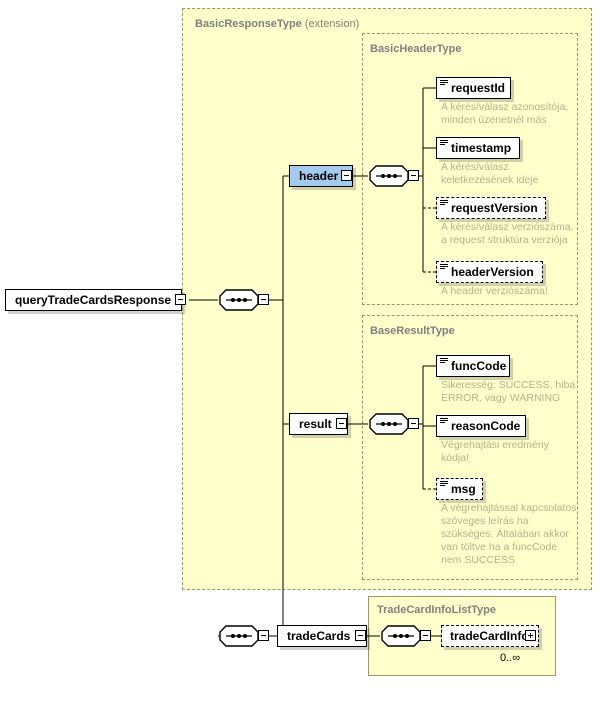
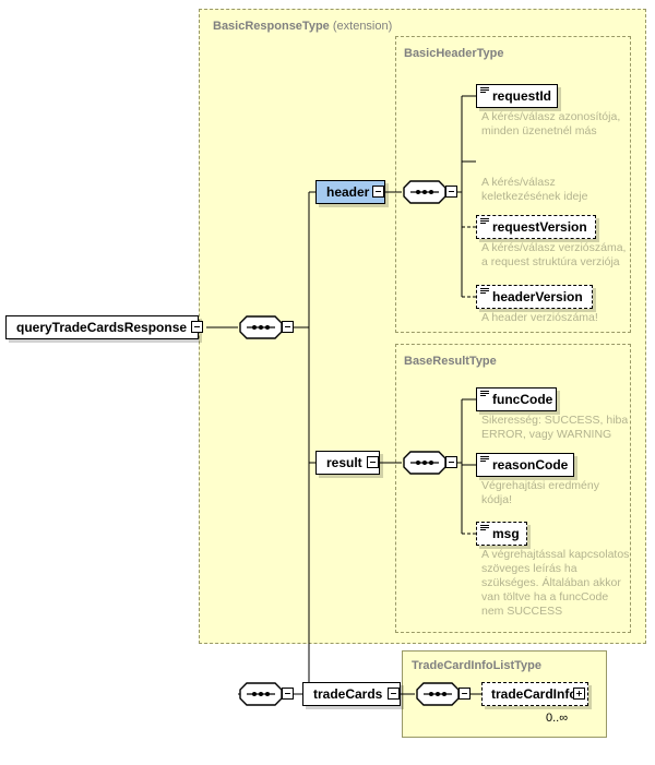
  BasicResponseType (extension)
  BasicHeaderType
  BaseResultType
  TradeCardInfoListType
  queryTradeCardsResponse
  header
  requestId
  A kérés/válasz azonosítója,
  minden üzenetnél más
- timestamp
  A kérés/válasz
  keletkezésének ideje
  requestVersion
  A kérés/válasz verziószáma,
  a request struktúra verziója
  headerVersion
  A header verziószáma!
  result
  funcCode
  Sikeresség: SUCCESS, hiba
  ERROR, vagy WARNING
  reasonCode
  Végrehajtási eredmény
  kódja!
  msg
  A végrehajtással kapcsolatos
  szöveges leírás ha
  szükséges. Általában akkor
  van töltve ha a funcCode
  nem SUCCESS
  tradeCards
  tradeCardInf
  0..∞
